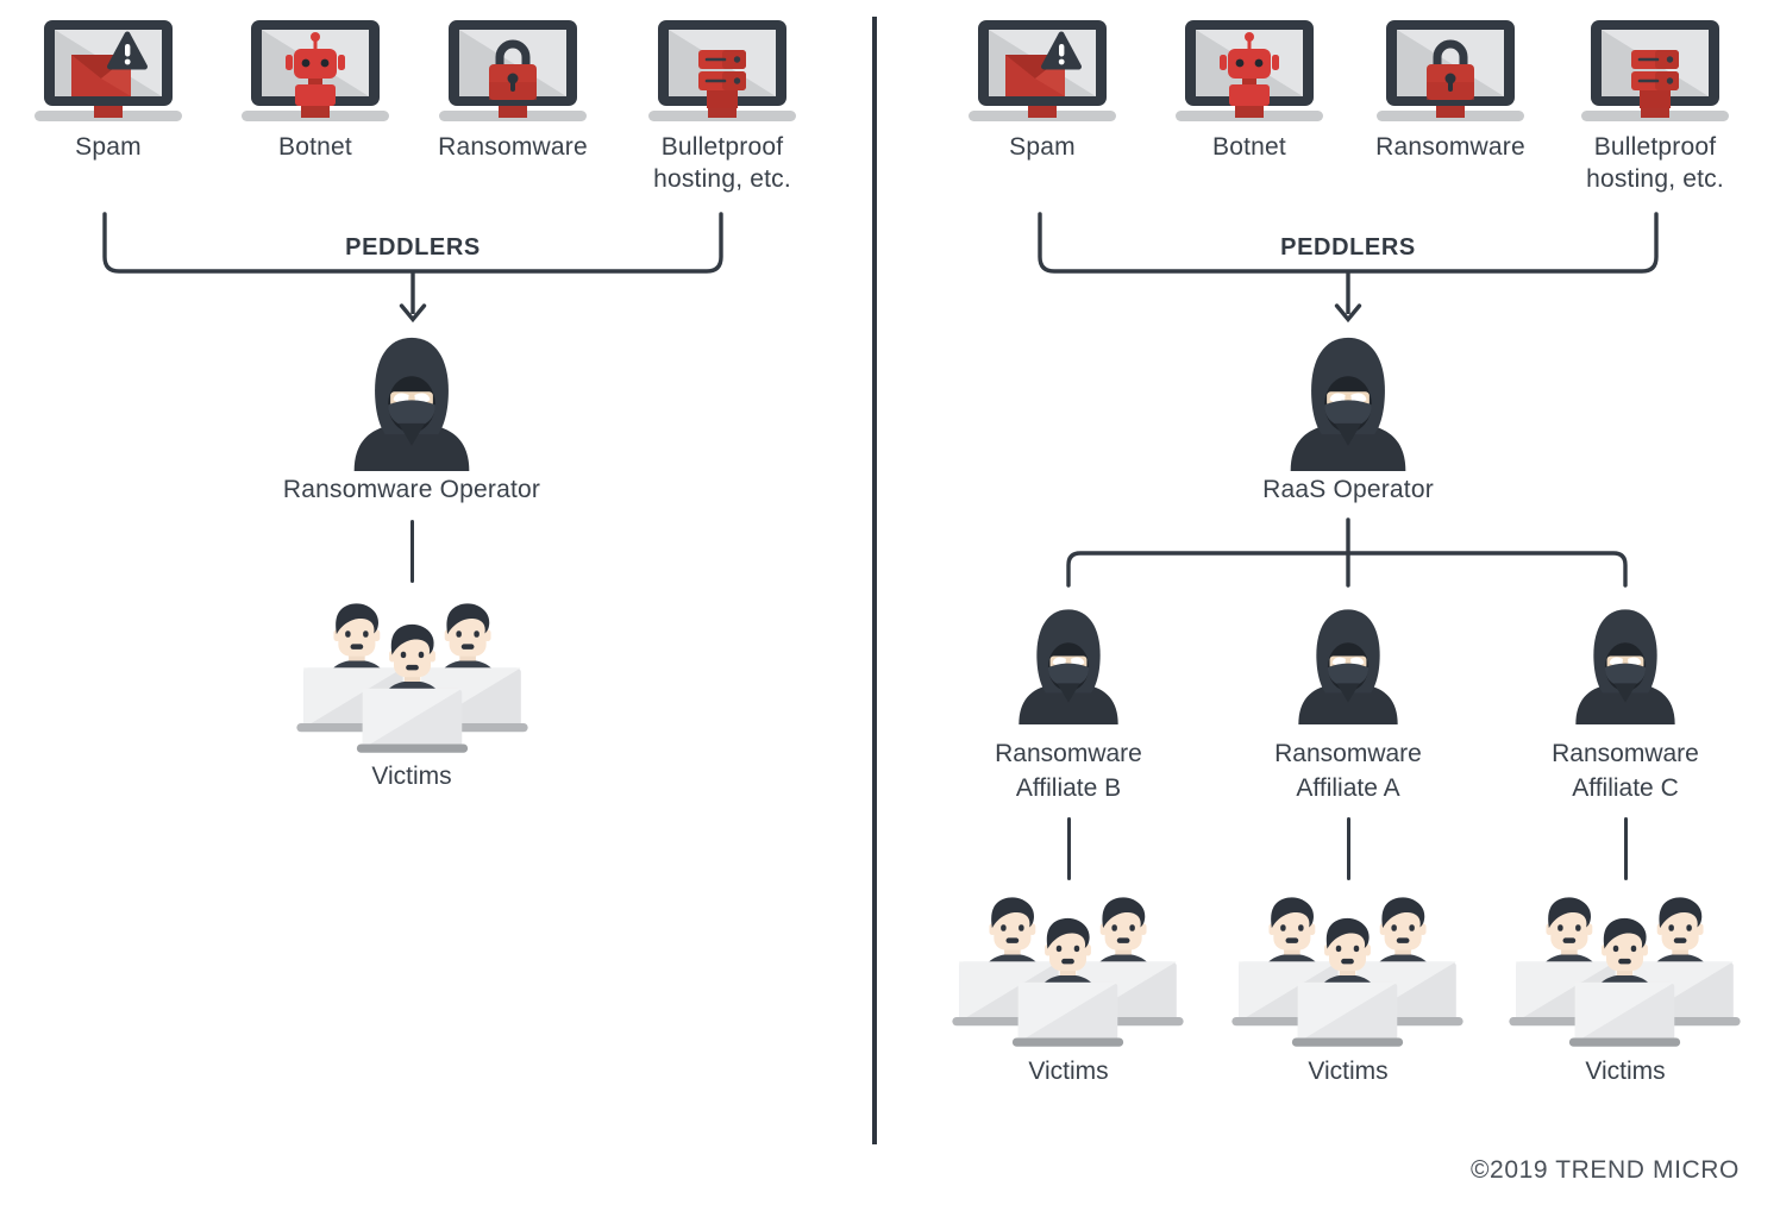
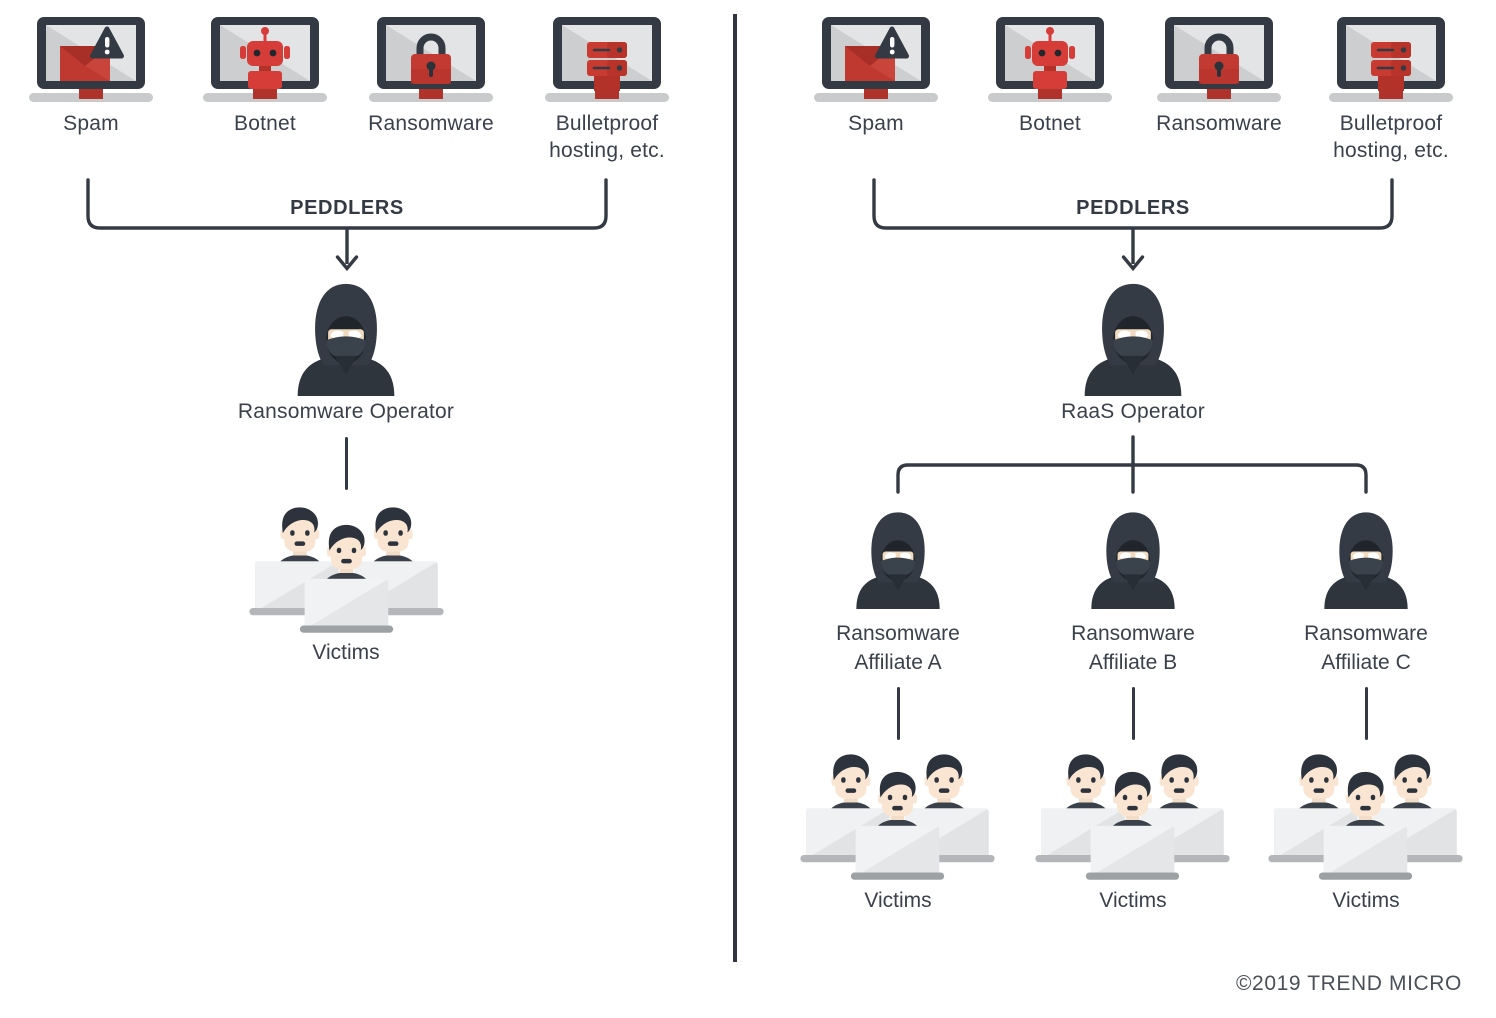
  Spam
  Botnet
  Ransomware
  Bulletproof hosting, etc.
  PEDDLERS
  Ransomware Operator
  Victims
  Spam
  Botnet
  Ransomware
  Bulletproof hosting, etc.
  PEDDLERS
  RaaS Operator
  Ransomware
- Affiliate B
+ Affiliate A
  Victims
  Ransomware
- Affiliate A
+ Affiliate B
  Victims
  Ransomware
  Affiliate C
  Victims
  ©2019 TREND MICRO
